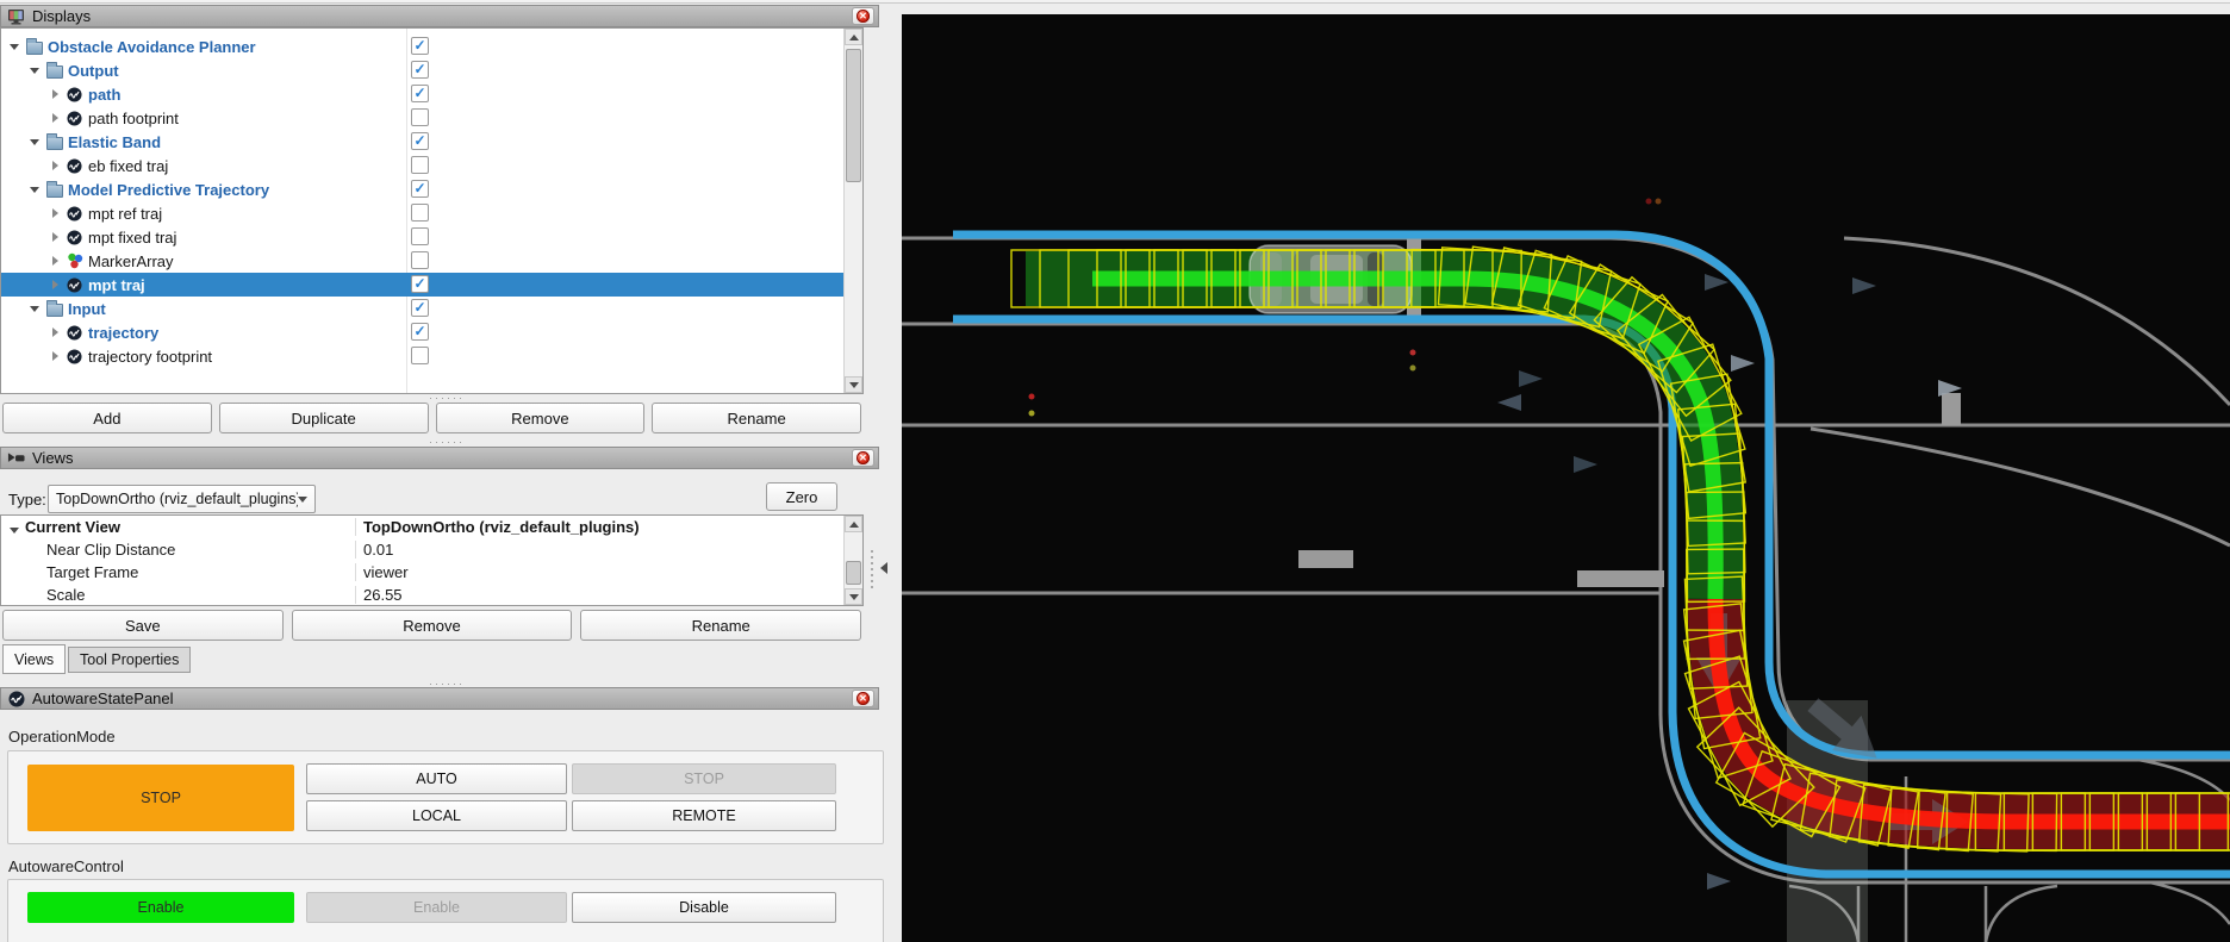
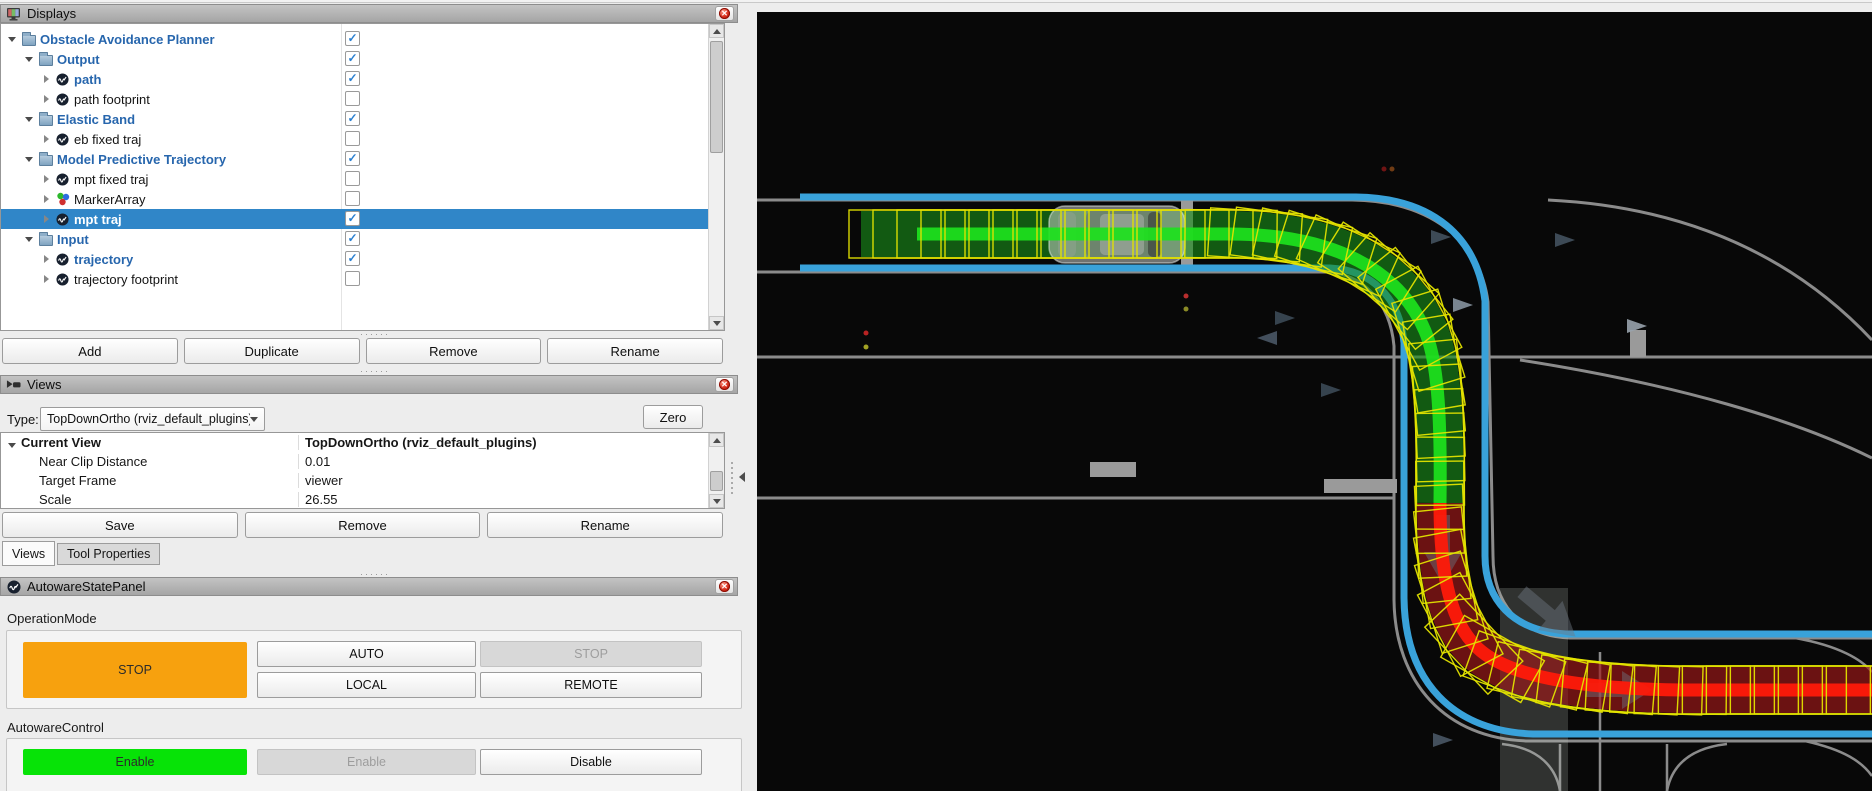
  Displays
  Obstacle Avoidance Planner
  ✓
  Output
  ✓
  path
  ✓
  path footprint
  Elastic Band
  ✓
  eb fixed traj
  Model Predictive Trajectory
  ✓
- mpt ref traj
  mpt fixed traj
  MarkerArray
  mpt traj
  ✓
  Input
  ✓
  trajectory
  ✓
  trajectory footprint
  Add
  Duplicate
  Remove
  Rename
  Views
  Type:
  TopDownOrtho (rviz_default_plugins
  Zero
  Current View
  TopDownOrtho (rviz_default_plugins)
  Near Clip Distance
  0.01
  Target Frame
  viewer
  Scale
  26.55
  Save
  Remove
  Rename
  Views
  Tool Properties
  AutowareStatePanel
  OperationMode
  STOP
  AUTO
  STOP
  LOCAL
  REMOTE
  AutowareControl
  Enable
  Enable
  Disable
